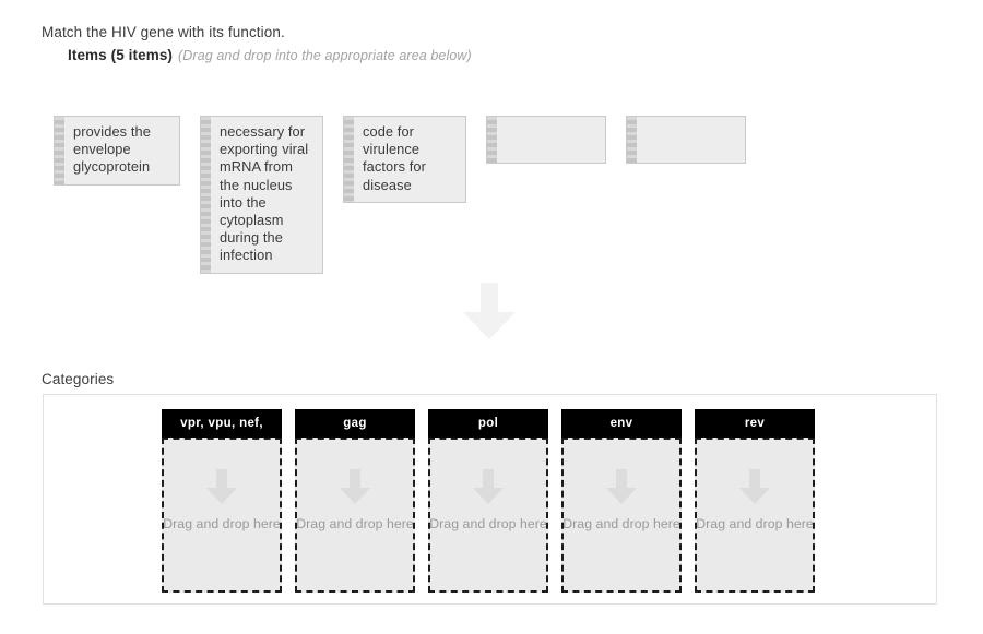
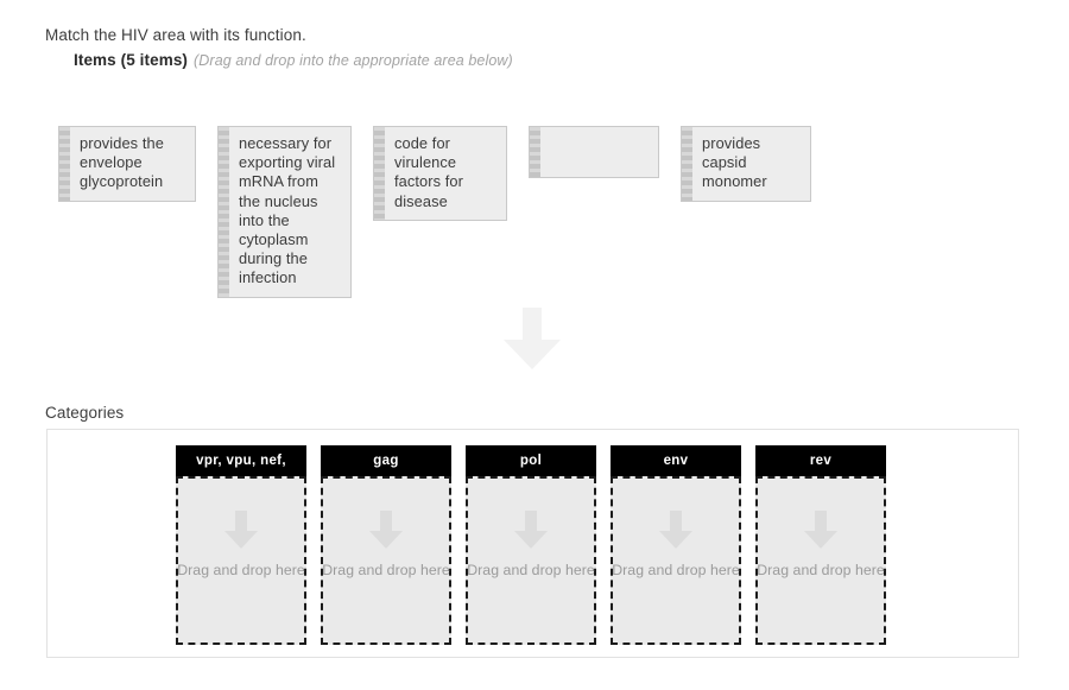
- Match the HIV gene with its function.
+ Match the HIV area with its function.
  Items (5 items) (Drag and drop into the appropriate area below)
  provides the envelope glycoprotein
  necessary for exporting viral mRNA from the nucleus into the cytoplasm during the infection
  code for virulence factors for disease
+ provides capsid monomer
  Categories
  vpr, vpu, nef,
  Drag and drop here
  gag
  Drag and drop here
  pol
  Drag and drop here
  env
  Drag and drop here
  rev
  Drag and drop here
